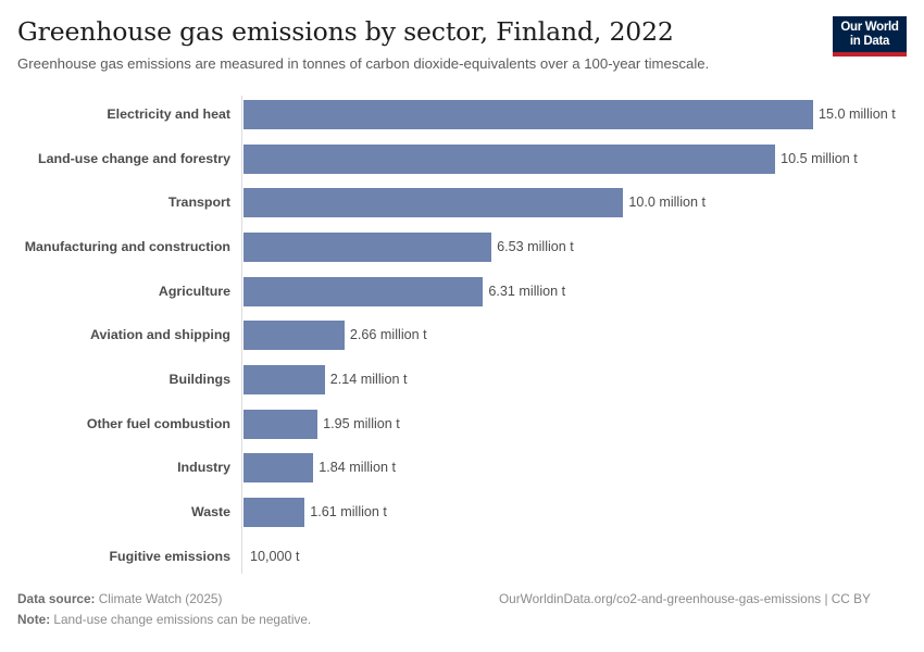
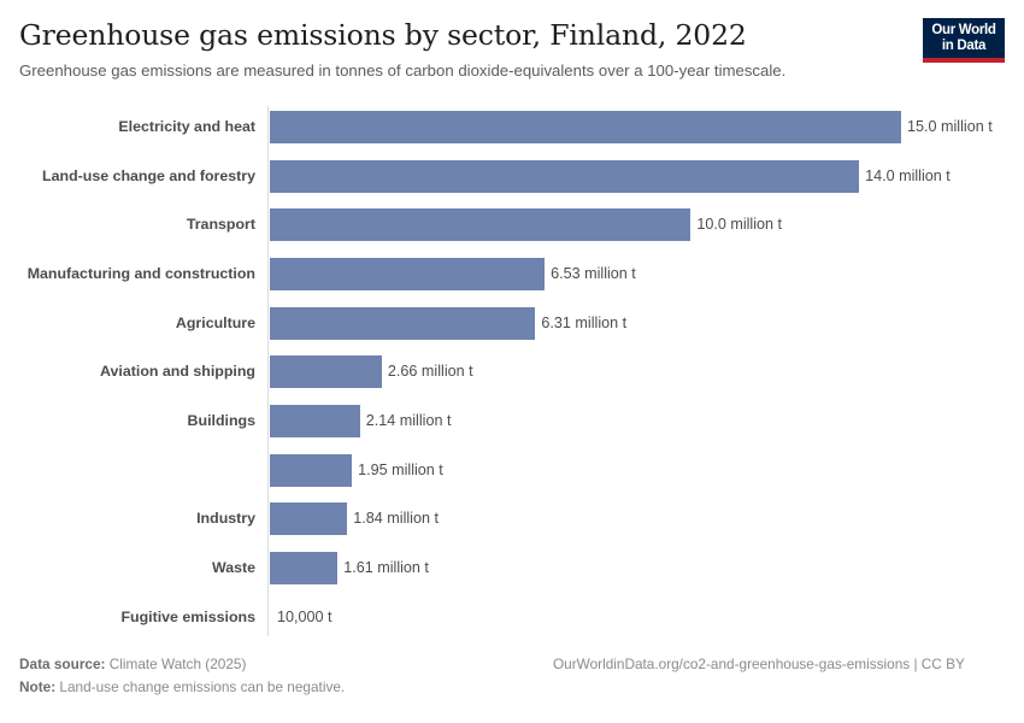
  Greenhouse gas emissions by sector, Finland, 2022
  Greenhouse gas emissions are measured in tonnes of carbon dioxide-equivalents over a 100-year timescale.
  Our World
  in Data
  Electricity and heat
  15.0 million t
  Land-use change and forestry
- 10.5 million t
+ 14.0 million t
  Transport
  10.0 million t
  Manufacturing and construction
  6.53 million t
  Agriculture
  6.31 million t
  Aviation and shipping
  2.66 million t
  Buildings
  2.14 million t
- Other fuel combustion
  1.95 million t
  Industry
  1.84 million t
  Waste
  1.61 million t
  Fugitive emissions
  10,000 t
  Data source: Climate Watch (2025)
  Note: Land-use change emissions can be negative.
  OurWorldinData.org/co2-and-greenhouse-gas-emissions | CC BY
